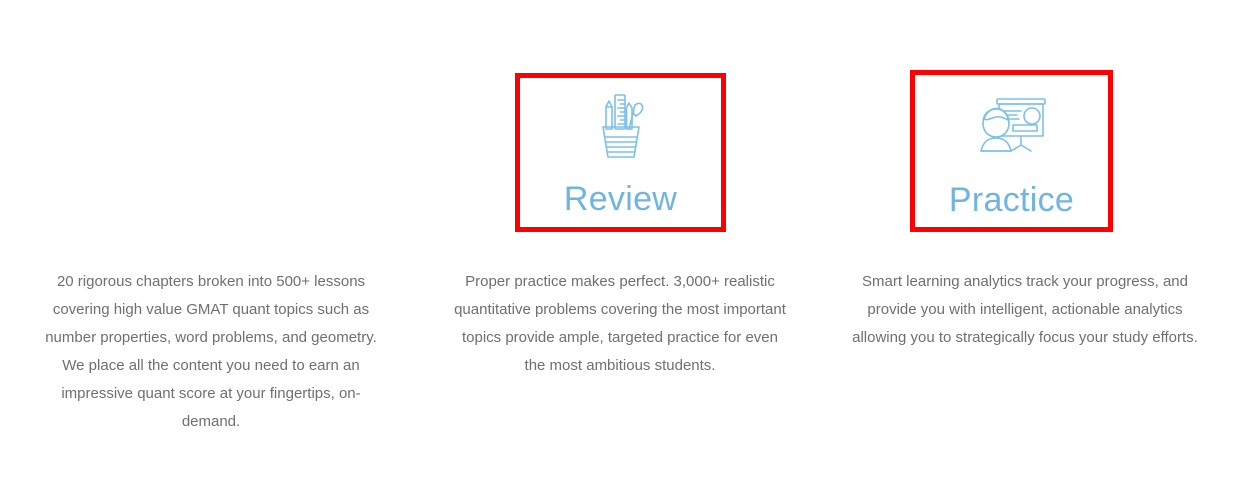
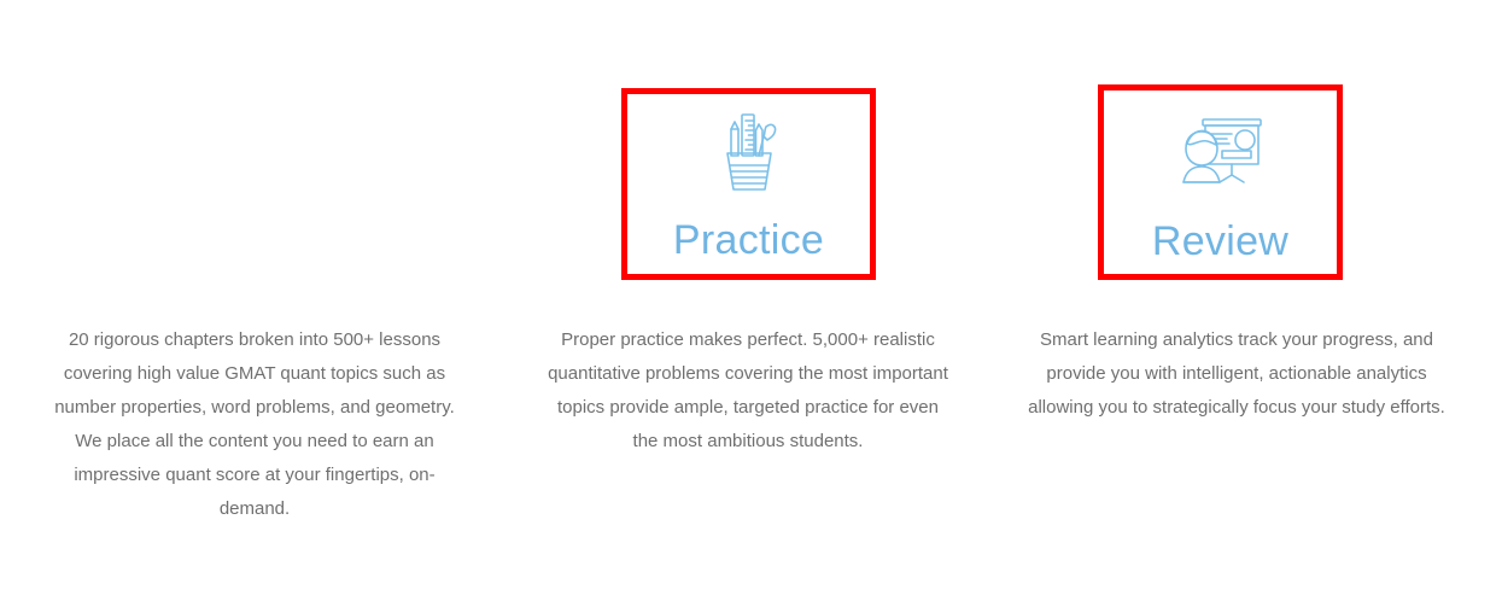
  20 rigorous chapters broken into 500+ lessons covering high value GMAT quant topics such as number properties, word problems, and geometry. We place all the content you need to earn an impressive quant score at your fingertips, on-demand.
- Review
+ Practice
- Proper practice makes perfect. 3,000+ realistic quantitative problems covering the most important topics provide ample, targeted practice for even the most ambitious students.
+ Proper practice makes perfect. 5,000+ realistic quantitative problems covering the most important topics provide ample, targeted practice for even the most ambitious students.
- Practice
+ Review
  Smart learning analytics track your progress, and provide you with intelligent, actionable analytics allowing you to strategically focus your study efforts.
